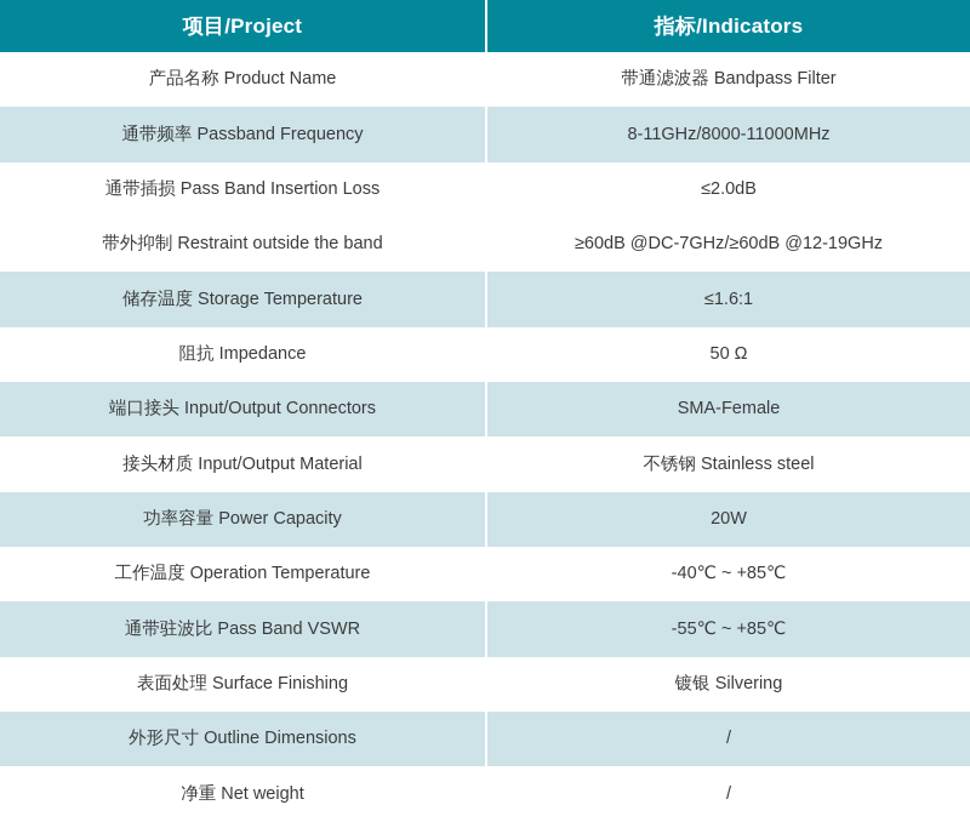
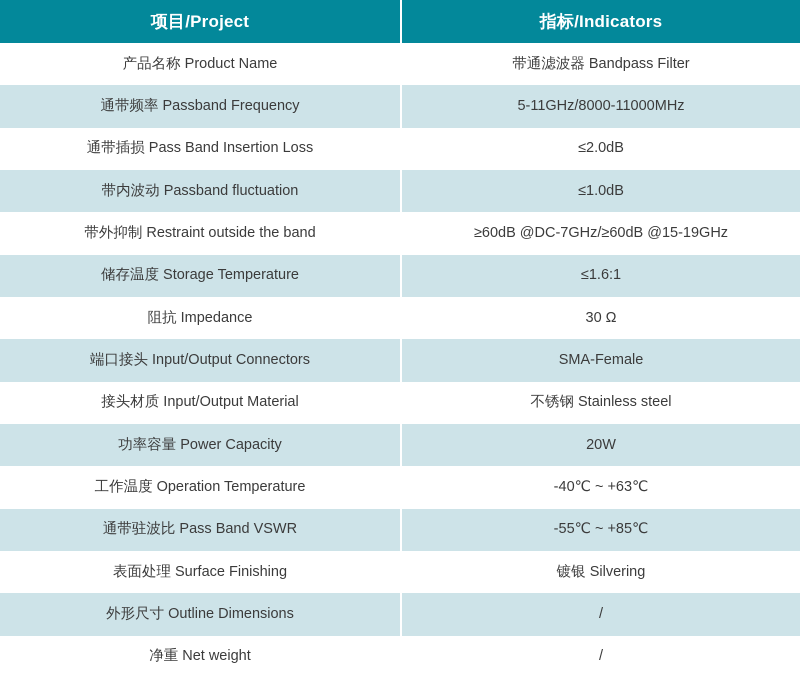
  项目/Project	指标/Indicators
  产品名称 Product Name	带通滤波器 Bandpass Filter
- 通带频率 Passband Frequency	8-11GHz/8000-11000MHz
+ 通带频率 Passband Frequency	5-11GHz/8000-11000MHz
  通带插损 Pass Band Insertion Loss	≤2.0dB
+ 带内波动 Passband fluctuation	≤1.0dB
- 带外抑制 Restraint outside the band	≥60dB @DC-7GHz/≥60dB @12-19GHz
+ 带外抑制 Restraint outside the band	≥60dB @DC-7GHz/≥60dB @15-19GHz
  储存温度 Storage Temperature	≤1.6:1
- 阻抗 Impedance	50 Ω
+ 阻抗 Impedance	30 Ω
  端口接头 Input/Output Connectors	SMA-Female
  接头材质 Input/Output Material	不锈钢 Stainless steel
  功率容量 Power Capacity	20W
- 工作温度 Operation Temperature	-40℃ ~ +85℃
+ 工作温度 Operation Temperature	-40℃ ~ +63℃
  通带驻波比 Pass Band VSWR	-55℃ ~ +85℃
  表面处理 Surface Finishing	镀银 Silvering
  外形尺寸 Outline Dimensions	/
  净重 Net weight	/
